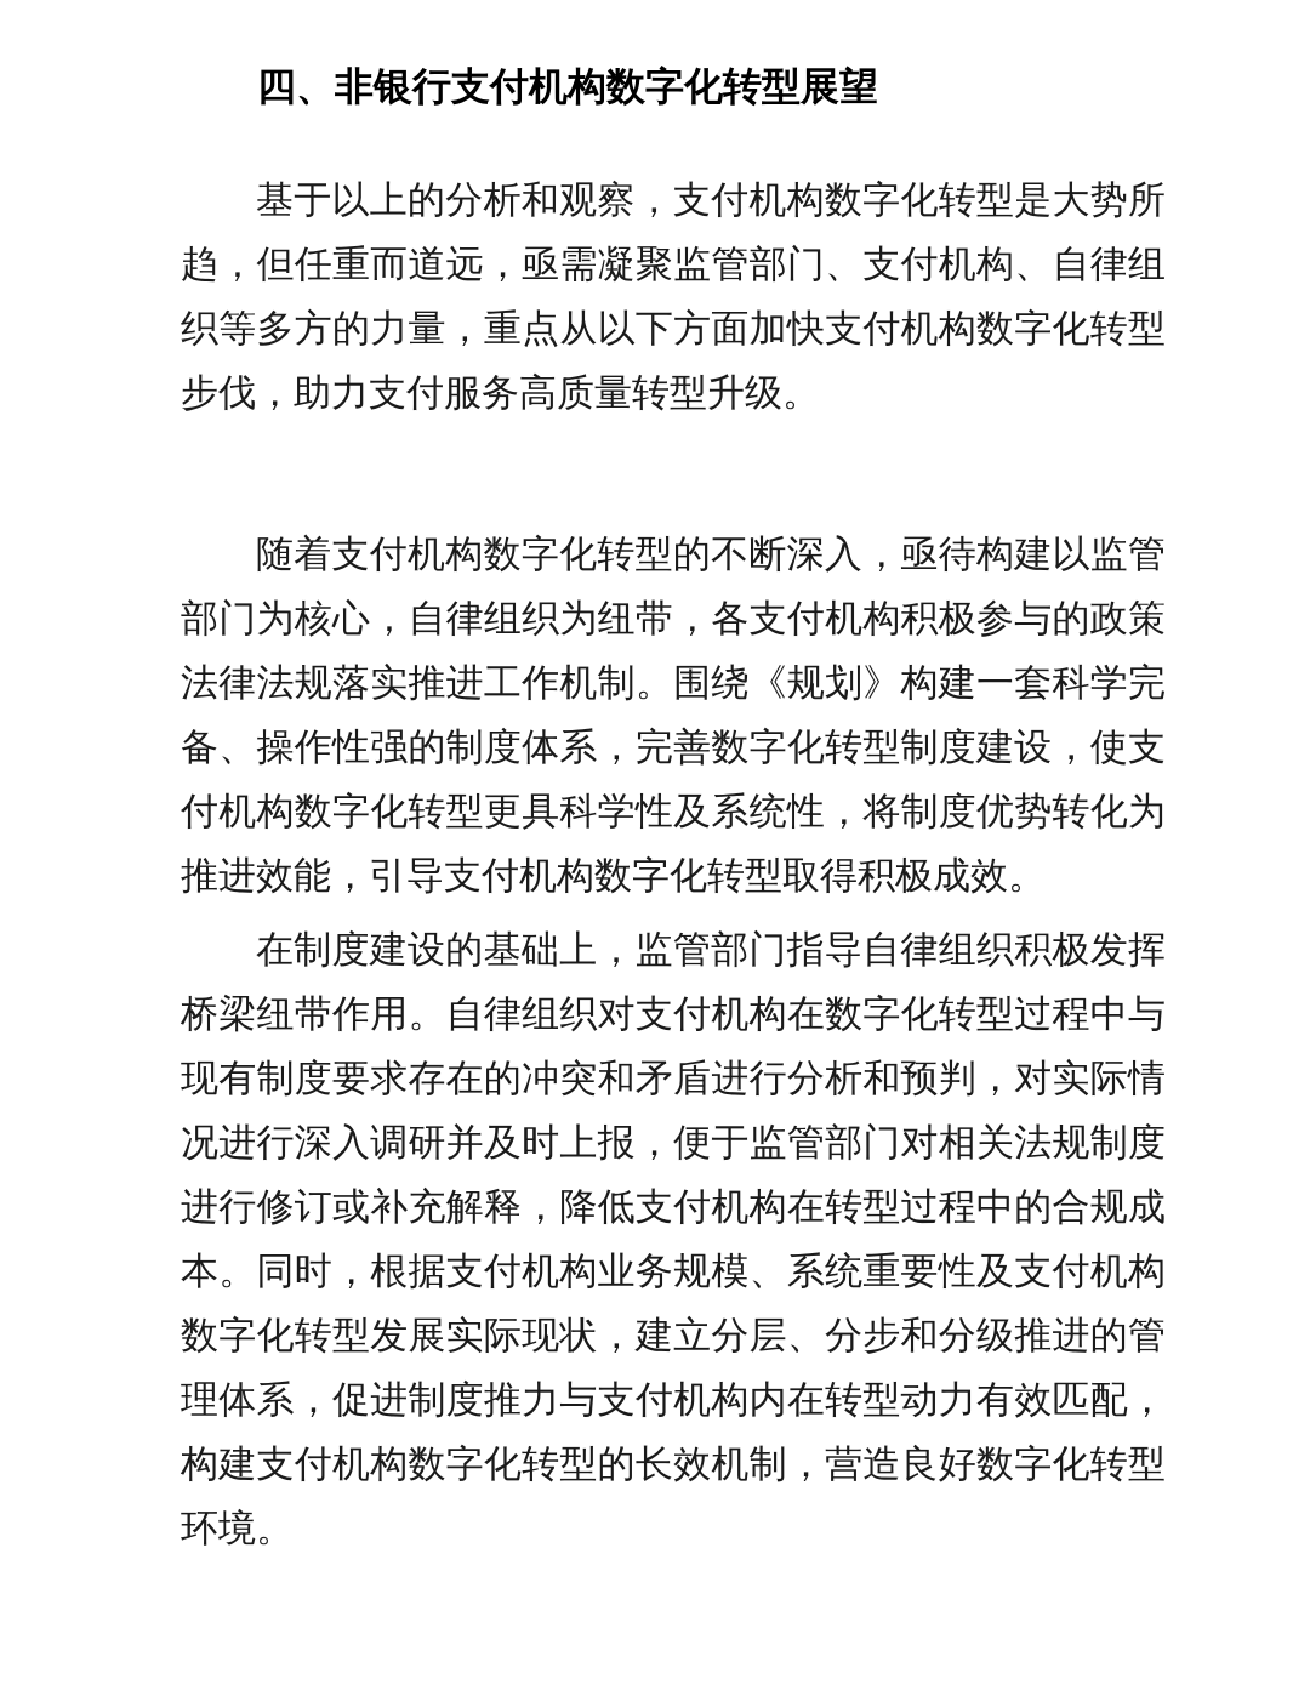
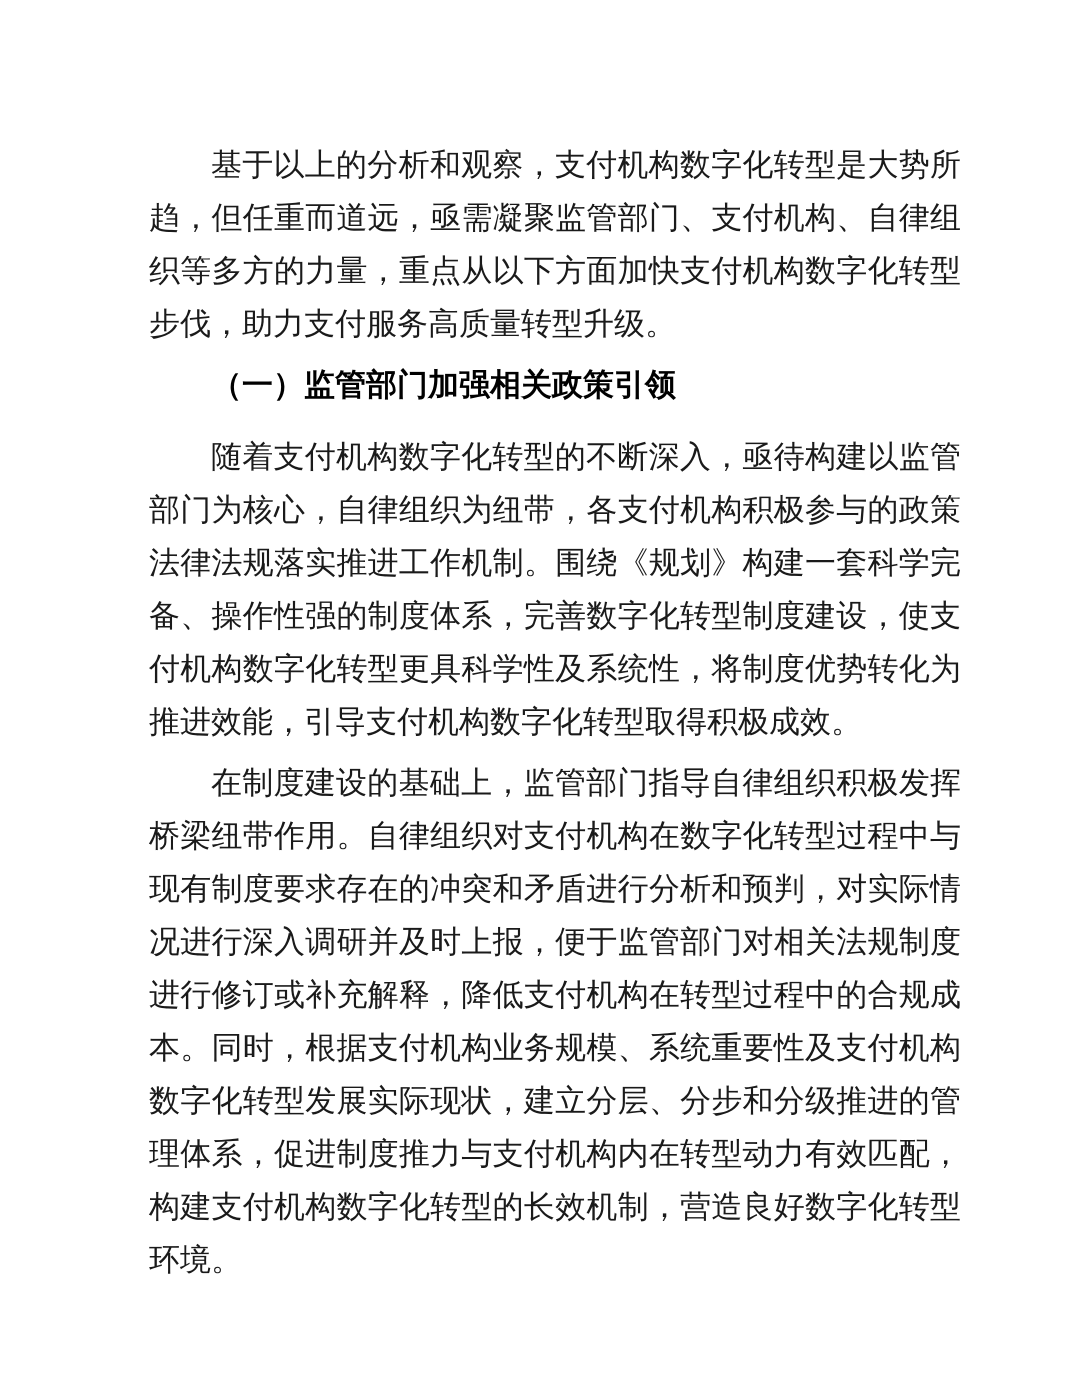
- 四、非银行支付机构数字化转型展望
  基于以上的分析和观察，支付机构数字化转型是大势所趋，但任重而道远，亟需凝聚监管部门、支付机构、自律组织等多方的力量，重点从以下方面加快支付机构数字化转型步伐，助力支付服务高质量转型升级。
+ （一）监管部门加强相关政策引领
  随着支付机构数字化转型的不断深入，亟待构建以监管部门为核心，自律组织为纽带，各支付机构积极参与的政策法律法规落实推进工作机制。围绕《规划》构建一套科学完备、操作性强的制度体系，完善数字化转型制度建设，使支付机构数字化转型更具科学性及系统性，将制度优势转化为推进效能，引导支付机构数字化转型取得积极成效。
  在制度建设的基础上，监管部门指导自律组织积极发挥桥梁纽带作用。自律组织对支付机构在数字化转型过程中与现有制度要求存在的冲突和矛盾进行分析和预判，对实际情况进行深入调研并及时上报，便于监管部门对相关法规制度进行修订或补充解释，降低支付机构在转型过程中的合规成本。同时，根据支付机构业务规模、系统重要性及支付机构数字化转型发展实际现状，建立分层、分步和分级推进的管理体系，促进制度推力与支付机构内在转型动力有效匹配，构建支付机构数字化转型的长效机制，营造良好数字化转型环境。
